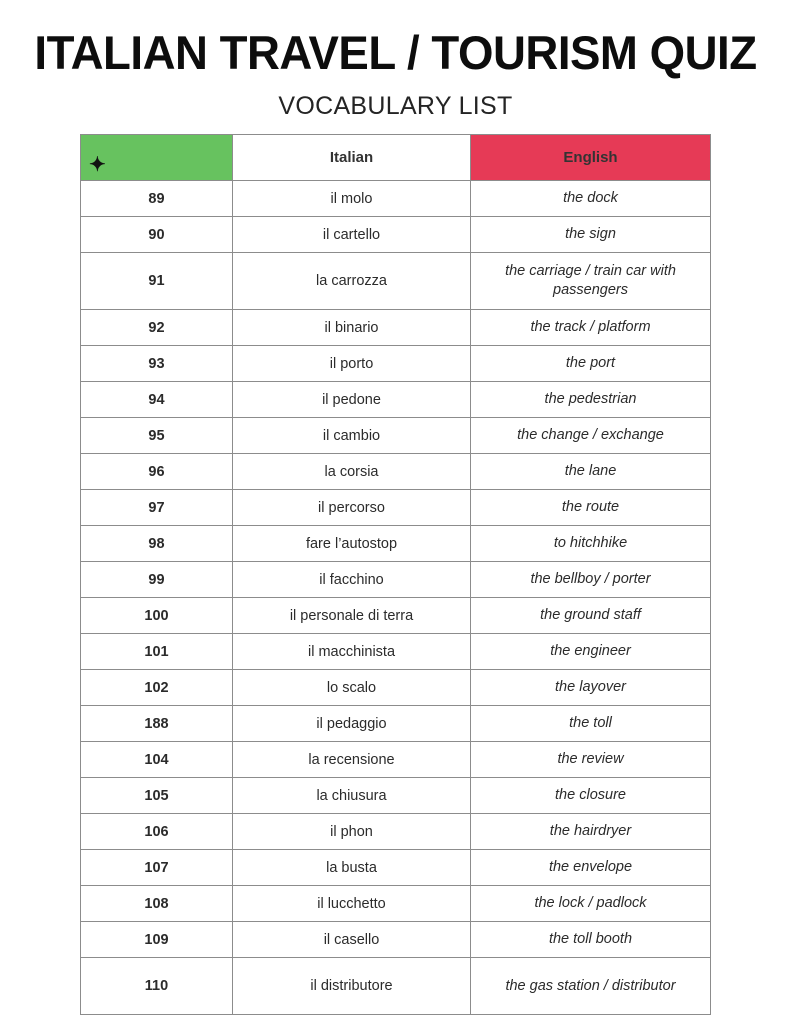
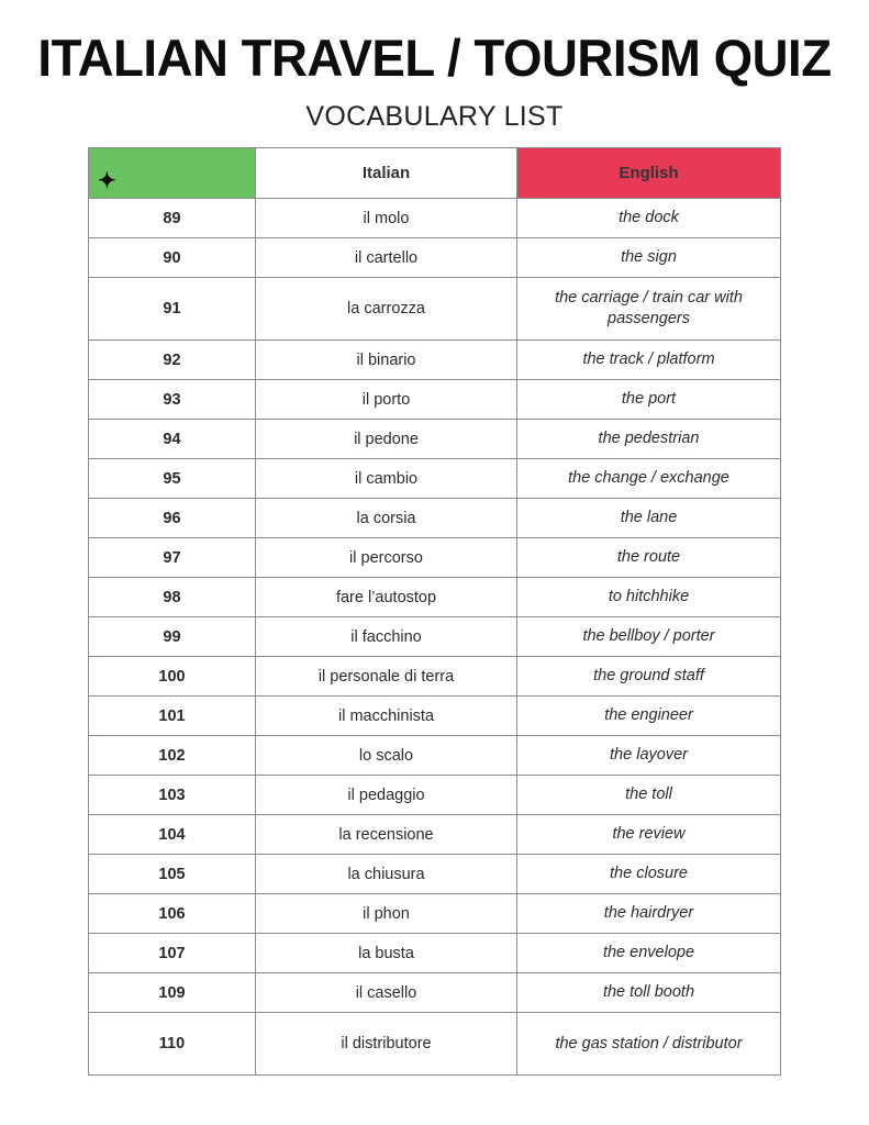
  ITALIAN TRAVEL / TOURISM QUIZ
  VOCABULARY LIST
  ✦	Italian	English
  89	il molo	the dock
  90	il cartello	the sign
  91	la carrozza	the carriage / train car with passengers
  92	il binario	the track / platform
  93	il porto	the port
  94	il pedone	the pedestrian
  95	il cambio	the change / exchange
  96	la corsia	the lane
  97	il percorso	the route
  98	fare l’autostop	to hitchhike
  99	il facchino	the bellboy / porter
  100	il personale di terra	the ground staff
  101	il macchinista	the engineer
  102	lo scalo	the layover
- 188	il pedaggio	the toll
+ 103	il pedaggio	the toll
  104	la recensione	the review
  105	la chiusura	the closure
  106	il phon	the hairdryer
  107	la busta	the envelope
- 108	il lucchetto	the lock / padlock
  109	il casello	the toll booth
  110	il distributore	the gas station / distributor
